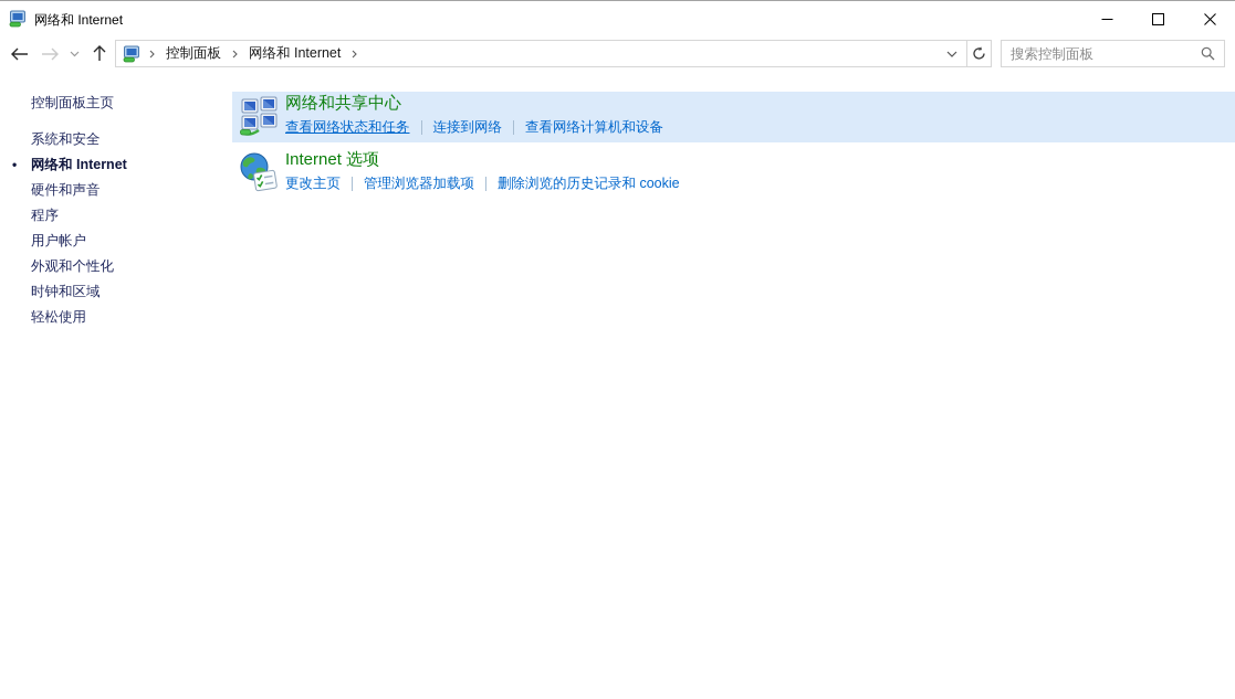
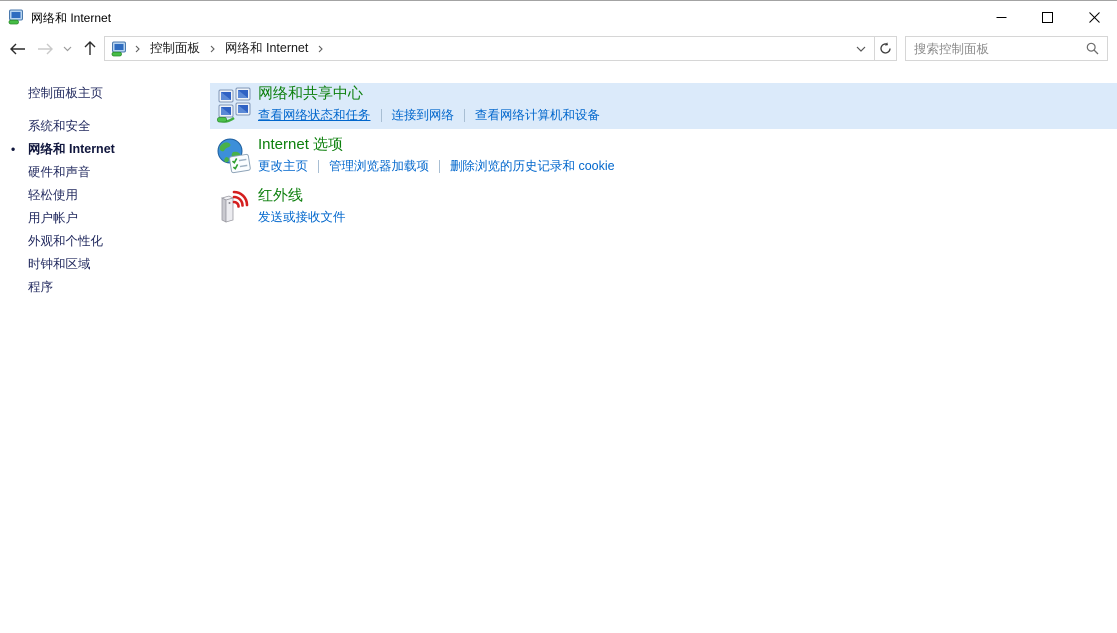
  网络和 Internet
  控制面板
  网络和 Internet
  搜索控制面板
  控制面板主页
  系统和安全
  •
  网络和 Internet
  硬件和声音
- 程序
+ 轻松使用
  用户帐户
  外观和个性化
  时钟和区域
- 轻松使用
+ 程序
  网络和共享中心
  查看网络状态和任务
  连接到网络
  查看网络计算机和设备
  Internet 选项
  更改主页
  管理浏览器加载项
  删除浏览的历史记录和 cookie
+ 红外线
+ 发送或接收文件
